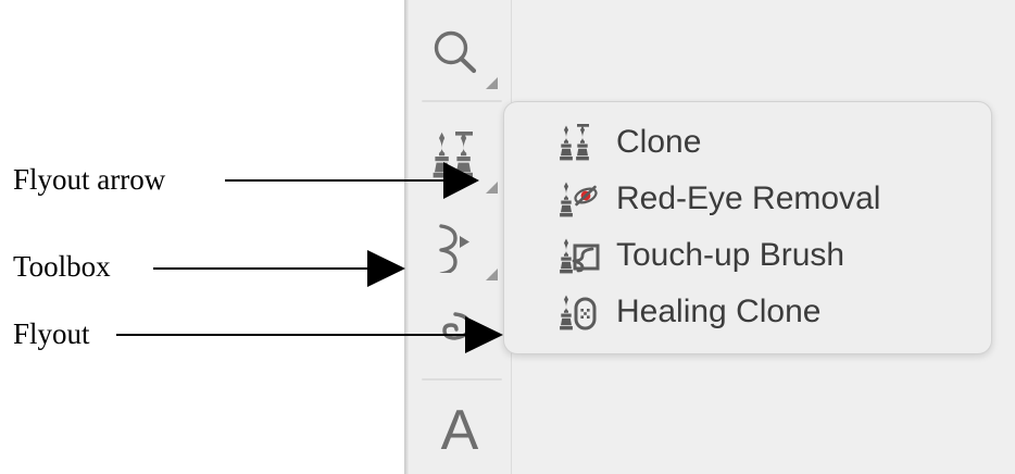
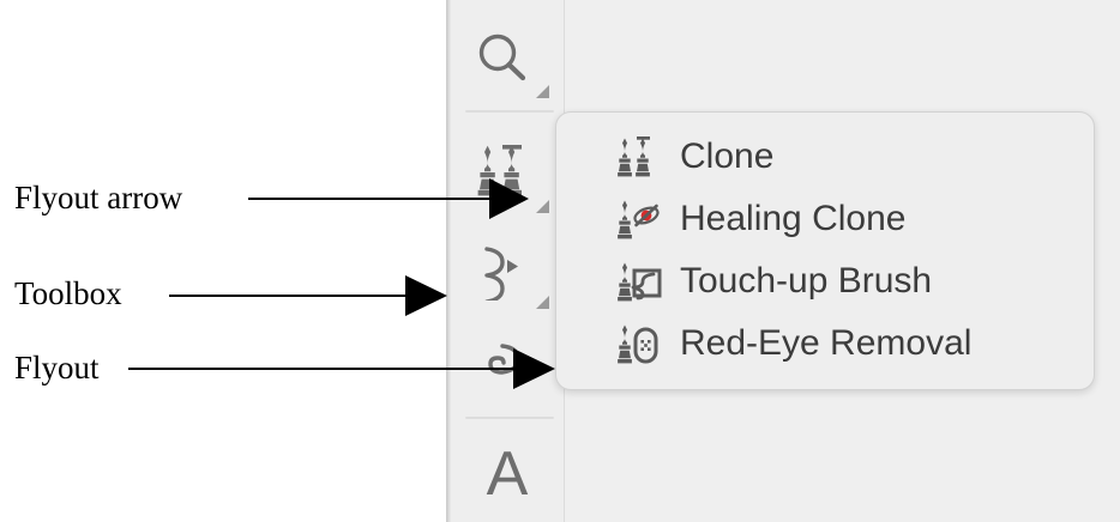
  A
  Clone
- Red-Eye Removal
+ Healing Clone
  Touch-up Brush
- Healing Clone
+ Red-Eye Removal
  Flyout arrow
  Toolbox
  Flyout
